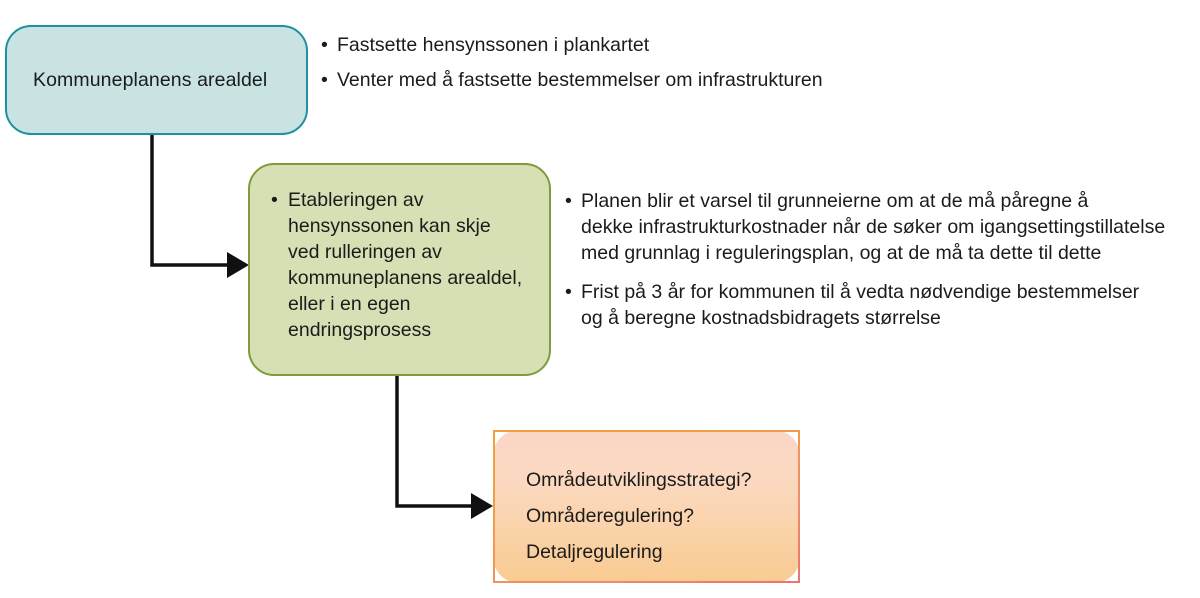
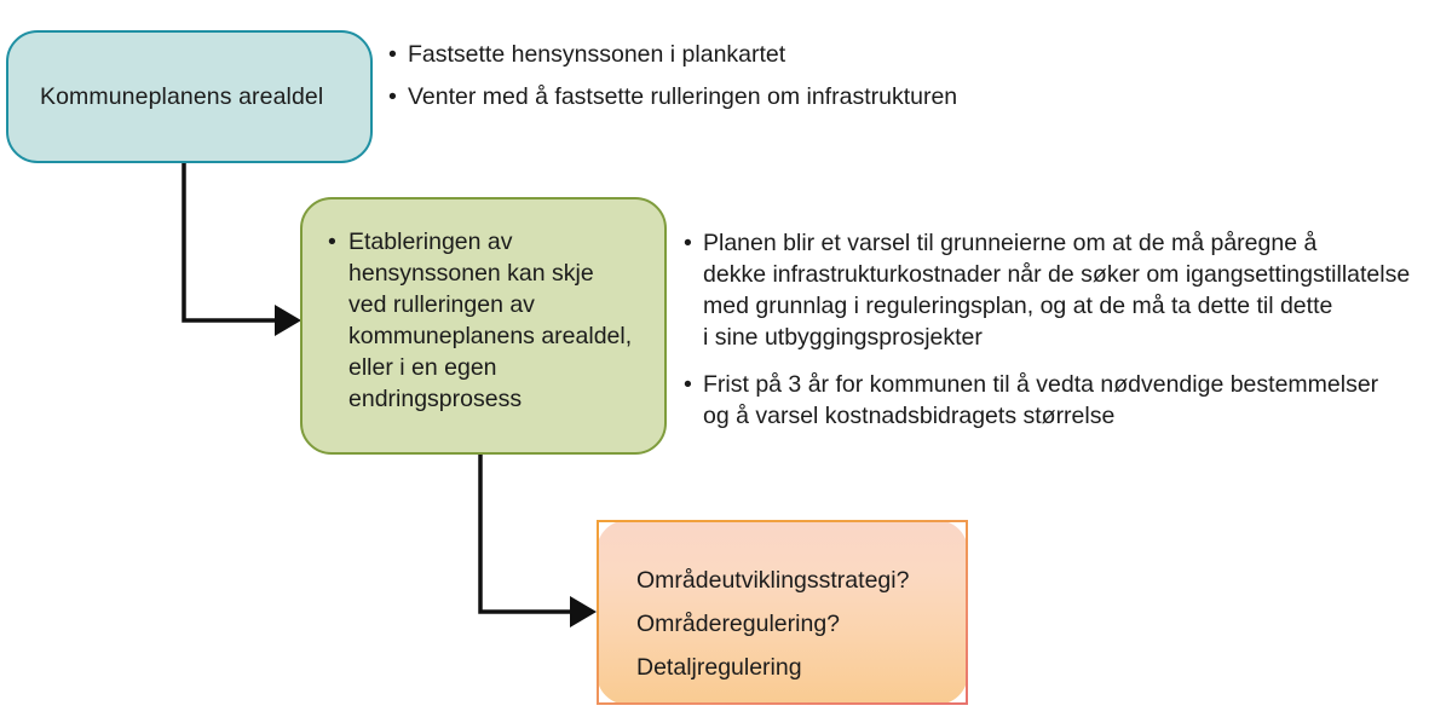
  Kommuneplanens arealdel
  •
  Fastsette hensynssonen i plankartet
  •
- Venter med å fastsette bestemmelser om infrastrukturen
+ Venter med å fastsette rulleringen om infrastrukturen
  •
  Etableringen av
  hensynssonen kan skje
  ved rulleringen av
  kommuneplanens arealdel,
  eller i en egen
  endringsprosess
  •
  Planen blir et varsel til grunneierne om at de må påregne å
  dekke infrastrukturkostnader når de søker om igangsettingstillatelse
  med grunnlag i reguleringsplan, og at de må ta dette til dette
+ i sine utbyggingsprosjekter
  •
  Frist på 3 år for kommunen til å vedta nødvendige bestemmelser
- og å beregne kostnadsbidragets størrelse
+ og å varsel kostnadsbidragets størrelse
  Områdeutviklingsstrategi?
  Områderegulering?
  Detaljregulering
